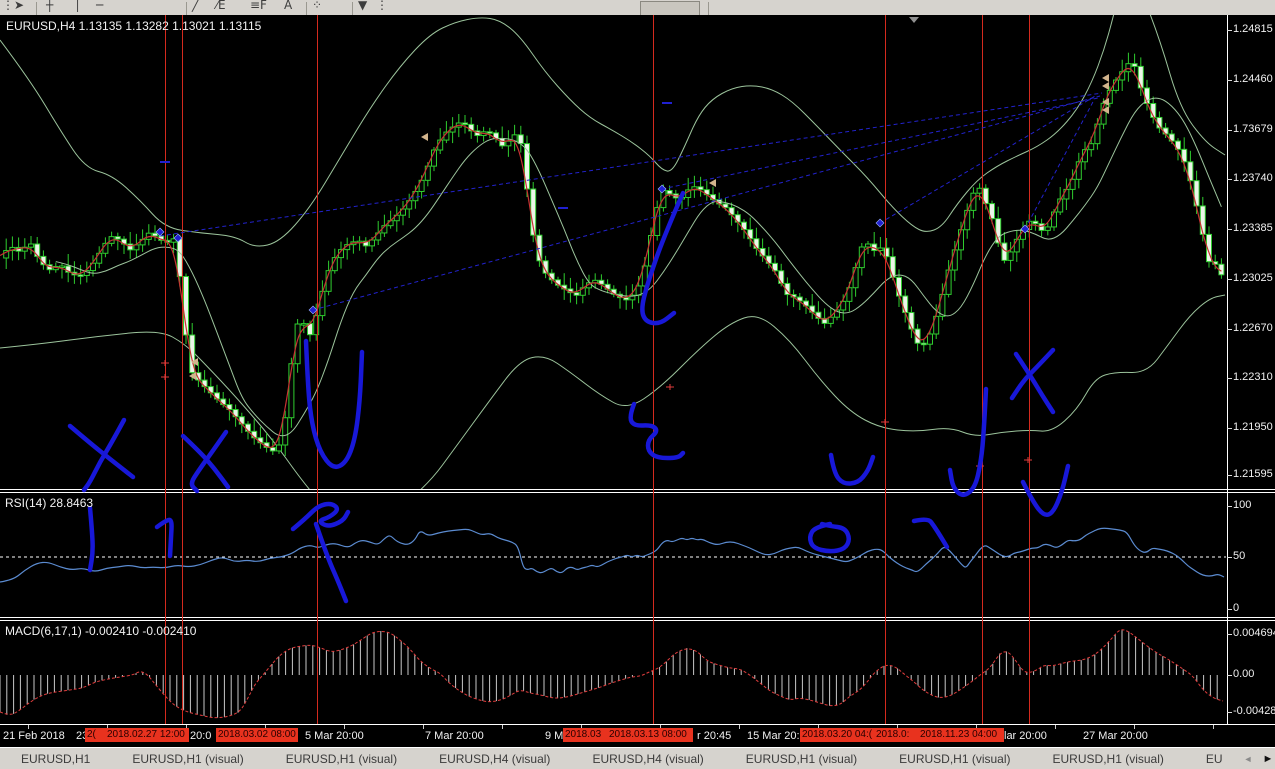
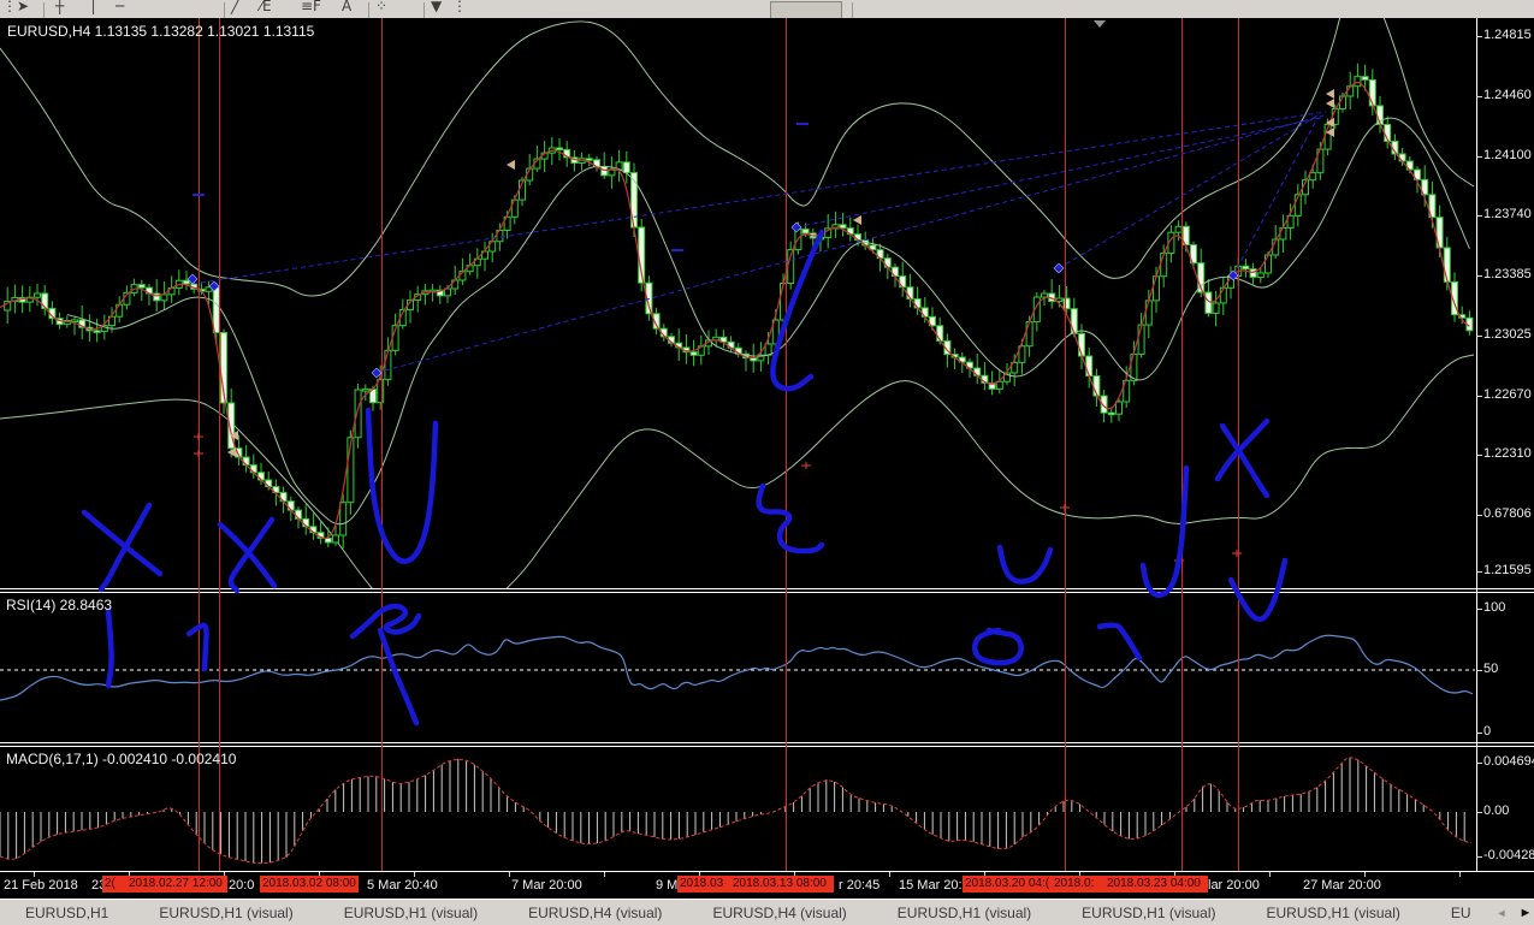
  ⋮
  ➤
  ┼
  │
  ─
  ╱
  ⁄E
  ≡F
  A
  ⁘
  ▼
  ⋮
  EURUSD,H4 1.13135 1.13282 1.13021 1.13115
  RSI(14) 28.8463
  MACD(6,17,1) -0.002410 -0.002410
  1.24815
  1.24460
- 1.73679
+ 1.24100
  1.23740
  1.23385
  1.23025
  1.22670
  1.22310
- 1.21950
+ 0.67806
  1.21595
  100
  50
  0
  0.00469
  0.00
  -0.00428
  21 Feb 2018
  20:0
- 5 Mar 20:00
+ 5 Mar 20:40
  7 Mar 20:00
  9 M
  r 20:45
  15 Mar 20:
  lar 20:00
  27 Mar 20:00
  2(
  2018.02.27 12:00
  2018.03.02 08:00
  2018.03
  2018.03.13 08:00
  2018.03.20 04:(
  2018.0:
- 2018.11.23 04:00
+ 2018.03.23 04:00
  EURUSD,H1
  EURUSD,H1 (visual)
  EURUSD,H1 (visual)
  EURUSD,H4 (visual)
  EURUSD,H4 (visual)
  EURUSD,H1 (visual)
  EURUSD,H1 (visual)
  EURUSD,H1 (visual)
  EU
  ◄
  ►
